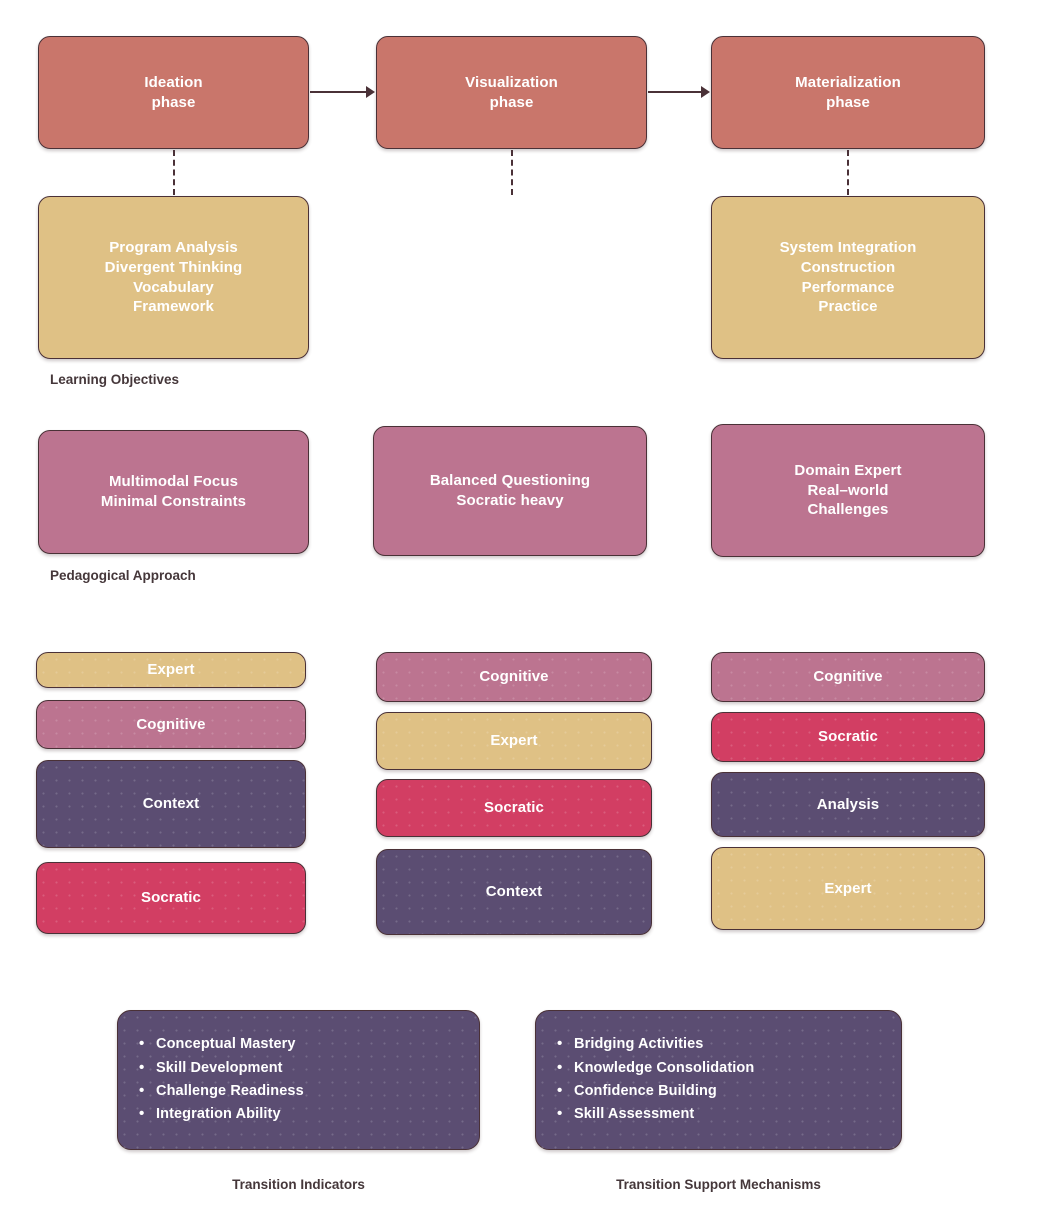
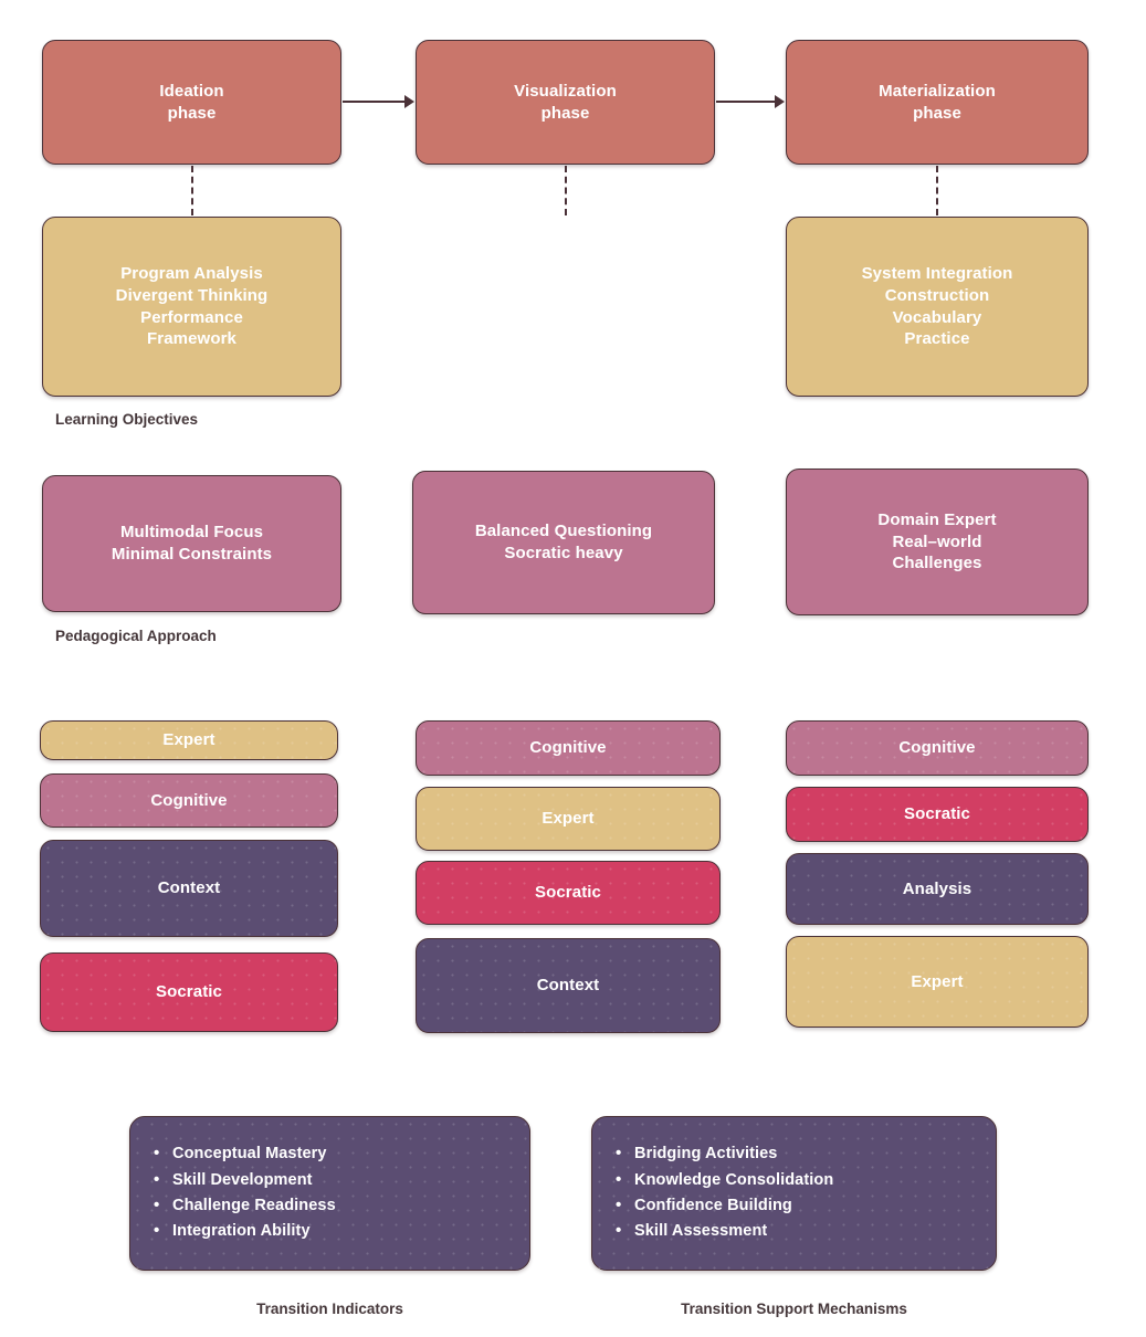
  Ideation
  phase
  Visualization
  phase
  Materialization
  phase
  Program Analysis
  Divergent Thinking
- Vocabulary
+ Performance
  Framework
  System Integration
  Construction
- Performance
+ Vocabulary
  Practice
  Learning Objectives
  Multimodal Focus
  Minimal Constraints
  Balanced Questioning
  Socratic heavy
  Domain Expert
  Real–world
  Challenges
  Pedagogical Approach
  Transition Indicators
  Transition Support Mechanisms
